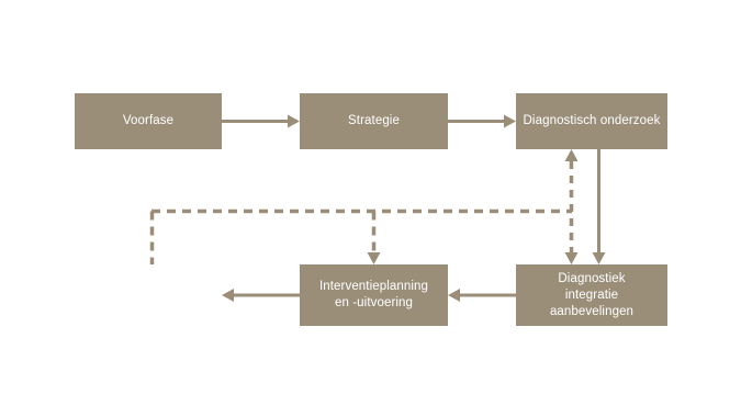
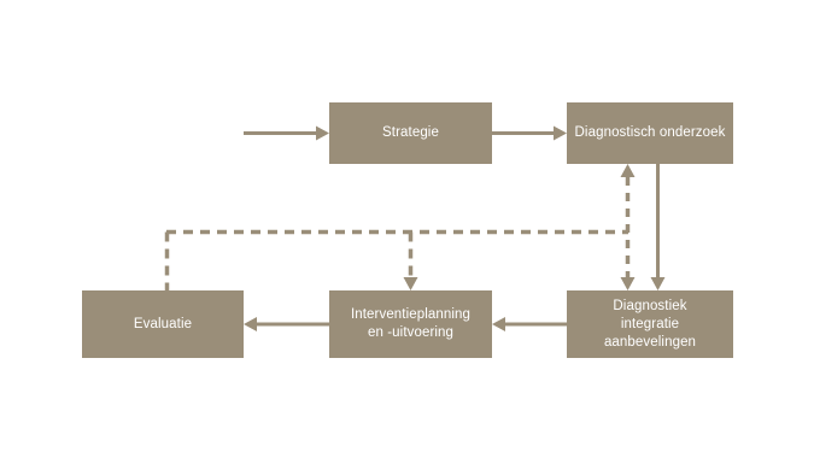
- Voorfase
  Strategie
  Diagnostisch onderzoek
+ Evaluatie
  Interventieplanning
  en -uitvoering
  Diagnostiek
  integratie
  aanbevelingen
